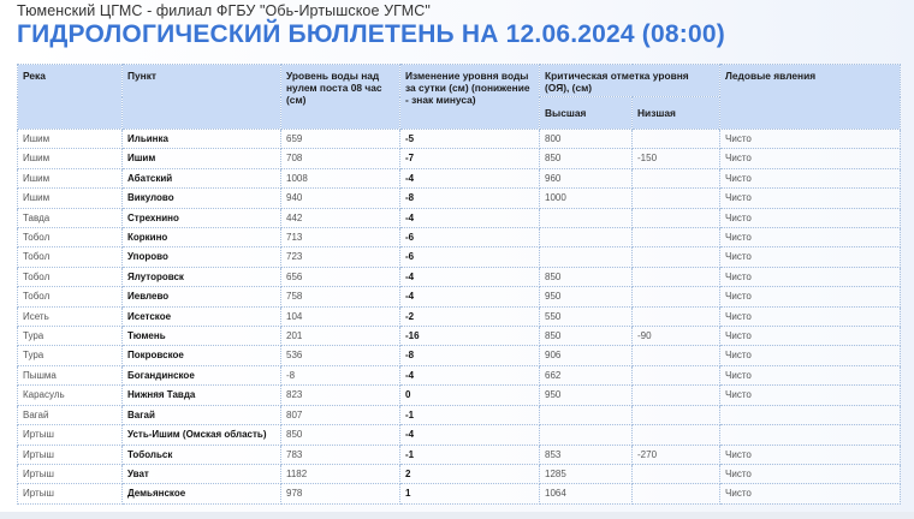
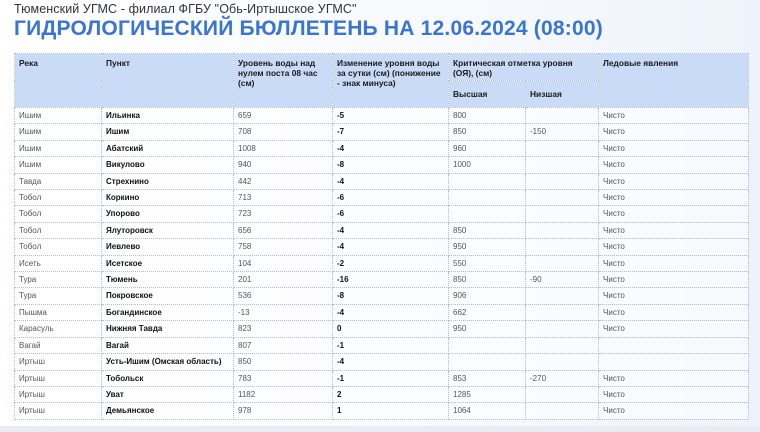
- Тюменский ЦГМС - филиал ФГБУ "Обь-Иртышское УГМС"
+ Тюменский УГМС - филиал ФГБУ "Обь-Иртышское УГМС"
  ГИДРОЛОГИЧЕСКИЙ БЮЛЛЕТЕНЬ НА 12.06.2024 (08:00)
  Река	Пункт	Уровень воды над нулем поста 08 час (см)	Изменение уровня воды за сутки (см) (понижение - знак минуса)	Критическая отметка уровня (ОЯ), (см)	Ледовые явления
  Высшая	Низшая
  Ишим	Ильинка	659	-5	800		Чисто
  Ишим	Ишим	708	-7	850	-150	Чисто
  Ишим	Абатский	1008	-4	960		Чисто
  Ишим	Викулово	940	-8	1000		Чисто
  Тавда	Стрехнино	442	-4			Чисто
  Тобол	Коркино	713	-6			Чисто
  Тобол	Упорово	723	-6			Чисто
  Тобол	Ялуторовск	656	-4	850		Чисто
  Тобол	Иевлево	758	-4	950		Чисто
  Исеть	Исетское	104	-2	550		Чисто
  Тура	Тюмень	201	-16	850	-90	Чисто
  Тура	Покровское	536	-8	906		Чисто
- Пышма	Богандинское	-8	-4	662		Чисто
+ Пышма	Богандинское	-13	-4	662		Чисто
  Карасуль	Нижняя Тавда	823	0	950		Чисто
  Вагай	Вагай	807	-1
  Иртыш	Усть-Ишим (Омская область)	850	-4
  Иртыш	Тобольск	783	-1	853	-270	Чисто
  Иртыш	Уват	1182	2	1285		Чисто
  Иртыш	Демьянское	978	1	1064		Чисто
